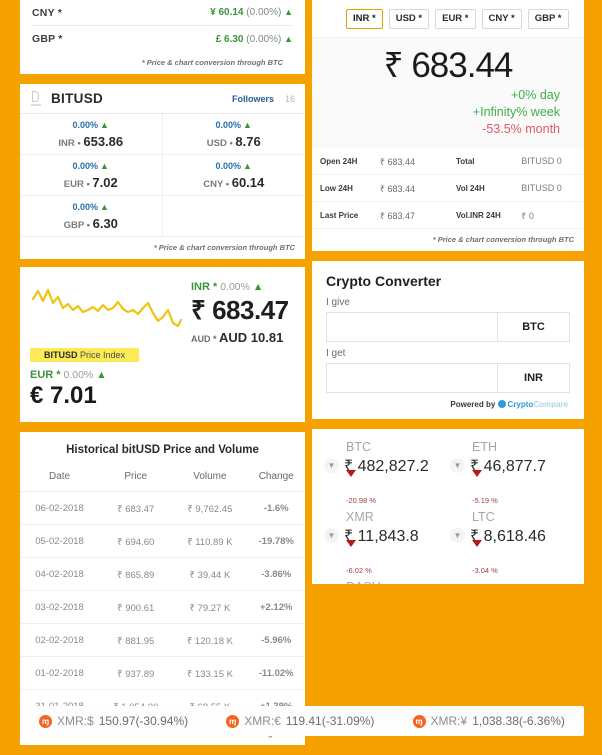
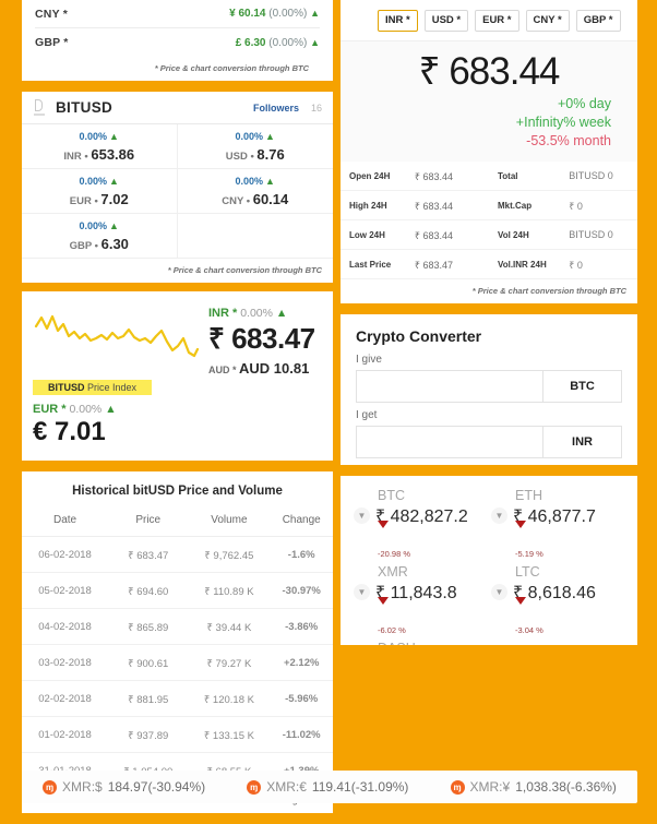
  CNY *
  ¥ 60.14 (0.00%) ▲
  GBP *
  £ 6.30 (0.00%) ▲
  * Price & chart conversion through BTC
  BITUSD
  Followers
  16
  0.00% ▲
  INR • 653.86
  0.00% ▲
  USD • 8.76
  0.00% ▲
  EUR • 7.02
  0.00% ▲
  CNY • 60.14
  0.00% ▲
  GBP • 6.30
  * Price & chart conversion through BTC
  INR * 0.00% ▲
  ₹ 683.47
  AUD * AUD 10.81
  BITUSD Price Index
  EUR * 0.00% ▲
  € 7.01
  Historical bitUSD Price and Volume
  Date	Price	Volume	Change
  06-02-2018	₹ 683.47	₹ 9,762.45	-1.6%
- 05-02-2018	₹ 694.60	₹ 110.89 K	-19.78%
+ 05-02-2018	₹ 694.60	₹ 110.89 K	-30.97%
  04-02-2018	₹ 865.89	₹ 39.44 K	-3.86%
  03-02-2018	₹ 900.61	₹ 79.27 K	+2.12%
  02-02-2018	₹ 881.95	₹ 120.18 K	-5.96%
  01-02-2018	₹ 937.89	₹ 133.15 K	-11.02%
  INR *
  USD *
  EUR *
  CNY *
  GBP *
  ₹ 683.44
  +0% day
  +Infinity% week
  -53.5% month
  Open 24H	₹ 683.44	Total	BITUSD 0
+ High 24H	₹ 683.44	Mkt.Cap	₹ 0
  Low 24H	₹ 683.44	Vol 24H	BITUSD 0
  Last Price	₹ 683.47	Vol.INR 24H	₹ 0
  * Price & chart conversion through BTC
  Crypto Converter
  I give
  BTC
  I get
  INR
- Powered by CryptoCompare
  BTC
  ▼
  ₹ 482,827.2
  -20.98 %
  ETH
  ▼
  ₹ 46,877.7
  -5.19 %
  XMR
  ▼
  ₹ 11,843.8
  -6.02 %
  LTC
  ▼
  ₹ 8,618.46
  -3.04 %
  ɱ
  XMR:$
- 150.97(-30.94%)
+ 184.97(-30.94%)
  ɱ
  XMR:€
  119.41(-31.09%)
  ɱ
  XMR:¥
  1,038.38(-6.36%)
